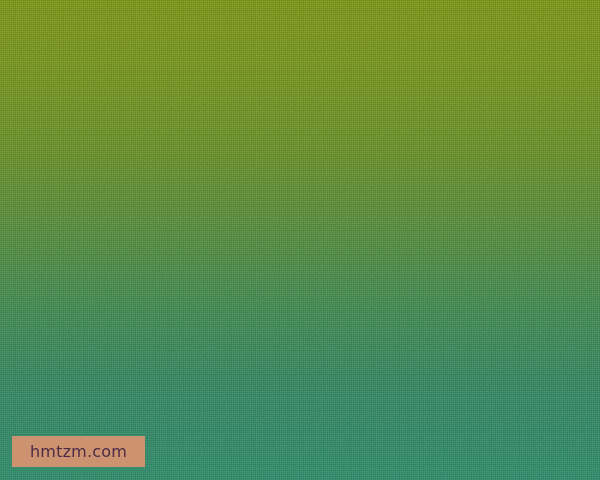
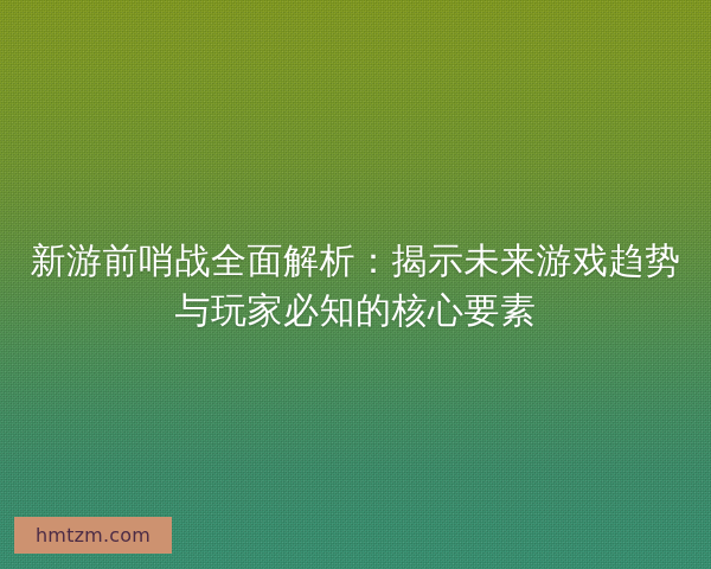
+ 新游前哨战全面解析：揭示未来游戏趋势
+ 与玩家必知的核心要素
  hmtzm.com
